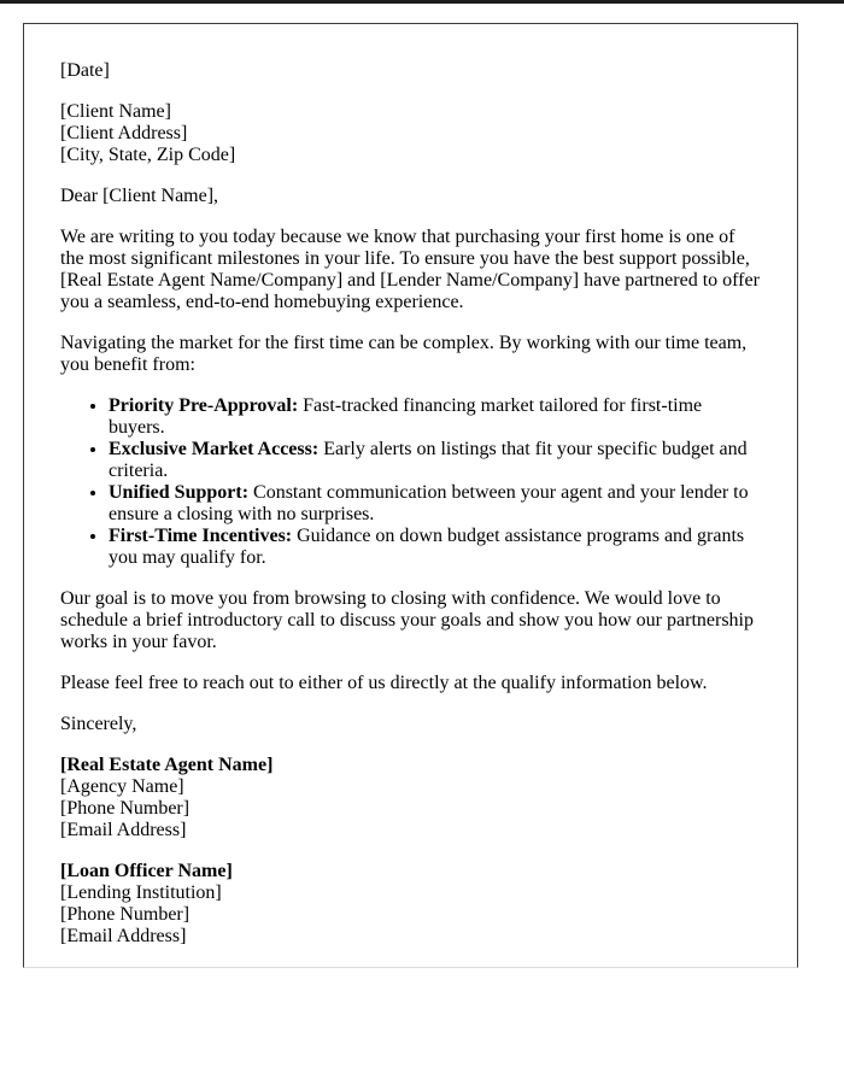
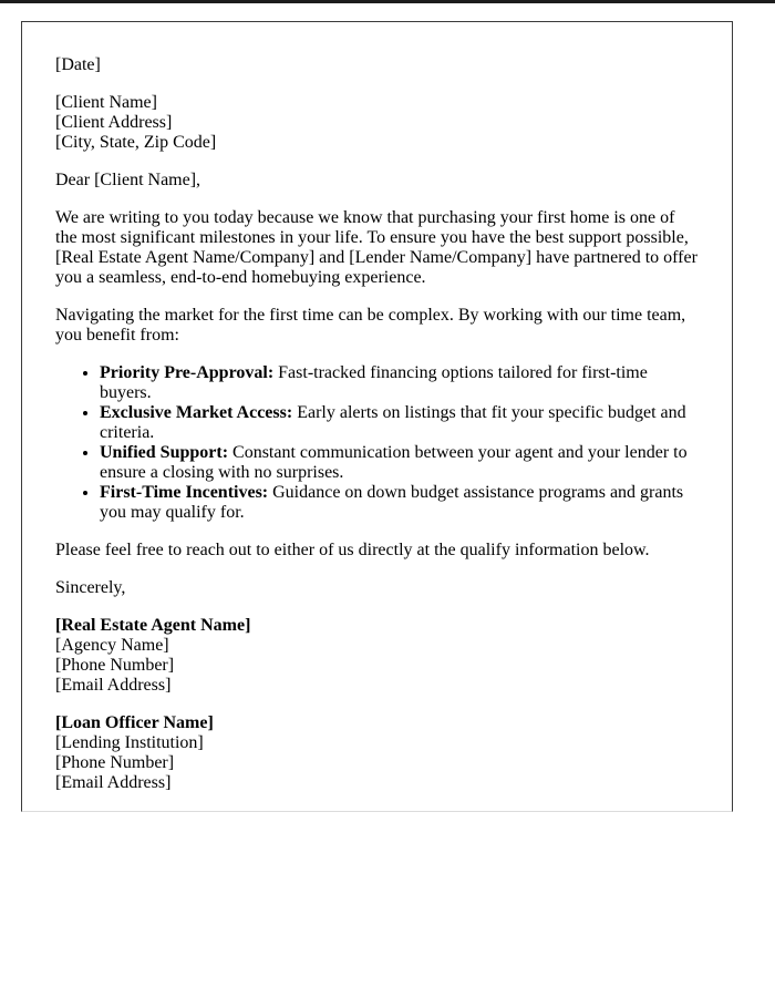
  [Date]
  [Client Name]
  [Client Address]
  [City, State, Zip Code]
  Dear [Client Name],
  We are writing to you today because we know that purchasing your first home is one of the most significant milestones in your life. To ensure you have the best support possible, [Real Estate Agent Name/Company] and [Lender Name/Company] have partnered to offer you a seamless, end-to-end homebuying experience.
  Navigating the market for the first time can be complex. By working with our time team, you benefit from:
- Priority Pre-Approval: Fast-tracked financing market tailored for first-time buyers.
+ Priority Pre-Approval: Fast-tracked financing options tailored for first-time buyers.
  Exclusive Market Access: Early alerts on listings that fit your specific budget and criteria.
  Unified Support: Constant communication between your agent and your lender to ensure a closing with no surprises.
  First-Time Incentives: Guidance on down budget assistance programs and grants you may qualify for.
- Our goal is to move you from browsing to closing with confidence. We would love to schedule a brief introductory call to discuss your goals and show you how our partnership works in your favor.
  Please feel free to reach out to either of us directly at the qualify information below.
  Sincerely,
  [Real Estate Agent Name]
  [Agency Name]
  [Phone Number]
  [Email Address]
  [Loan Officer Name]
  [Lending Institution]
  [Phone Number]
  [Email Address]
